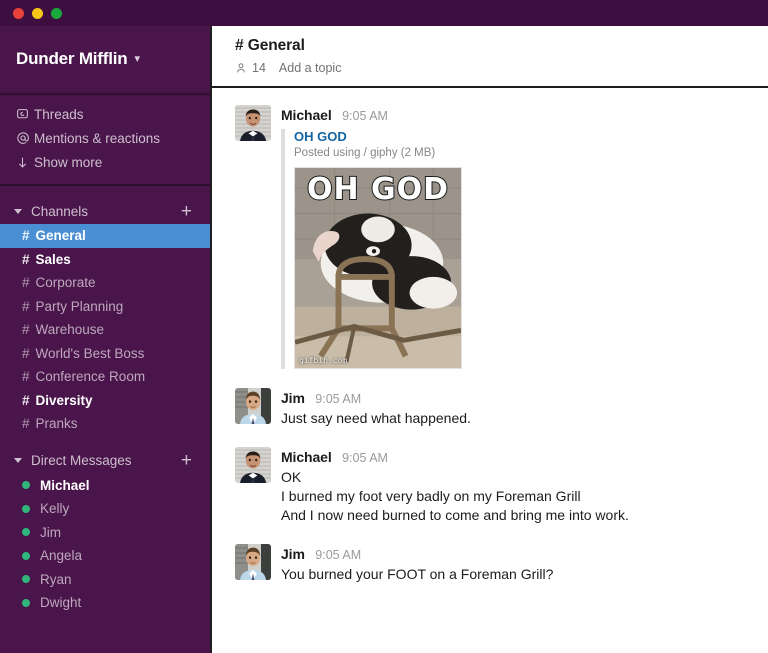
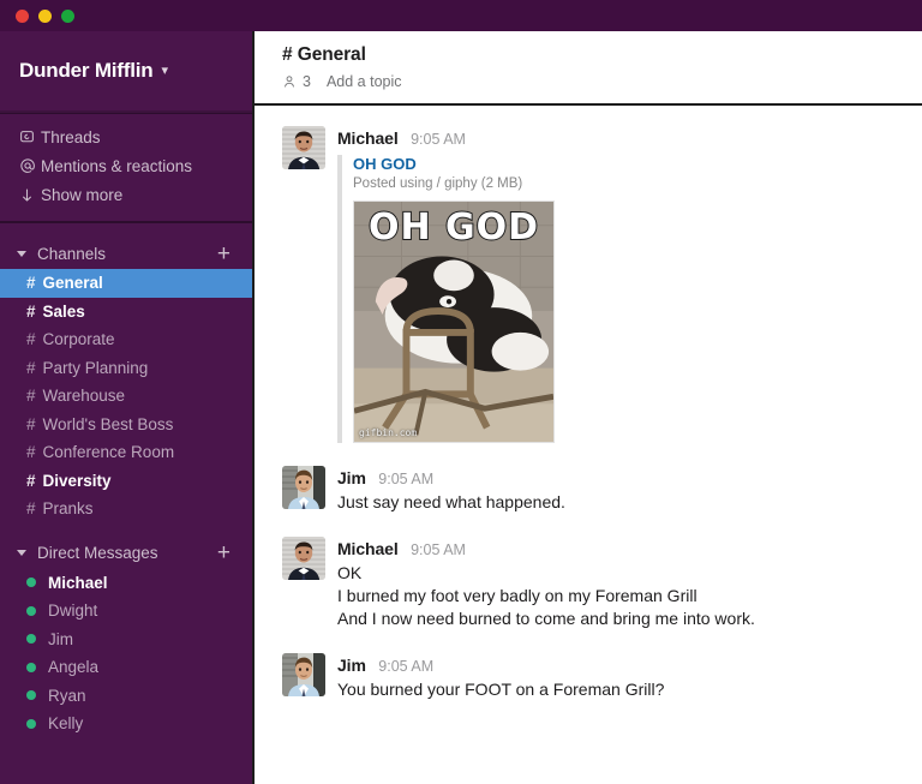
  Dunder Mifflin
  ▾
  Threads
  Mentions & reactions
  Show more
  Channels
  +
  #
  General
  #
  Sales
  #
  Corporate
  #
  Party Planning
  #
  Warehouse
  #
  World's Best Boss
  #
  Conference Room
  #
  Diversity
  #
  Pranks
  Direct Messages
  +
  Michael
- Kelly
+ Dwight
  Jim
  Angela
  Ryan
- Dwight
+ Kelly
  # General
- 14
+ 3
  Add a topic
  Michael 9:05 AM
  OH GOD
  Posted using / giphy (2 MB)
  OH GOD
  gifbin.com
  Jim 9:05 AM
  Just say need what happened.
  Michael 9:05 AM
  OK
  I burned my foot very badly on my Foreman Grill
  And I now need burned to come and bring me into work.
  Jim 9:05 AM
  You burned your FOOT on a Foreman Grill?
